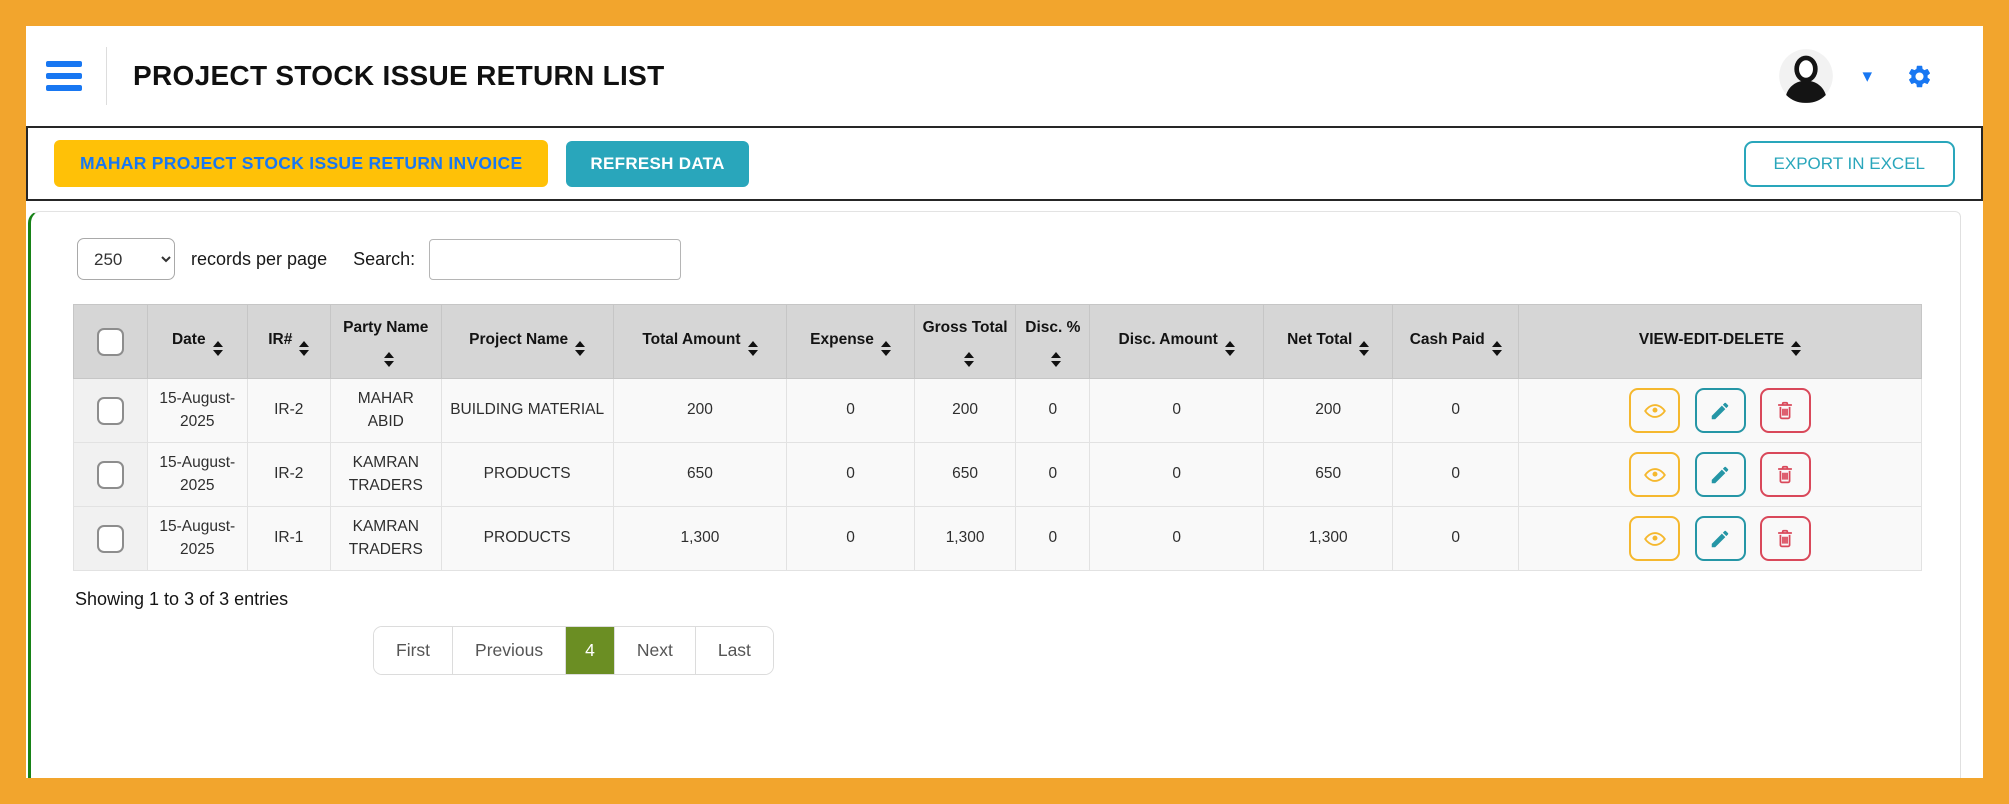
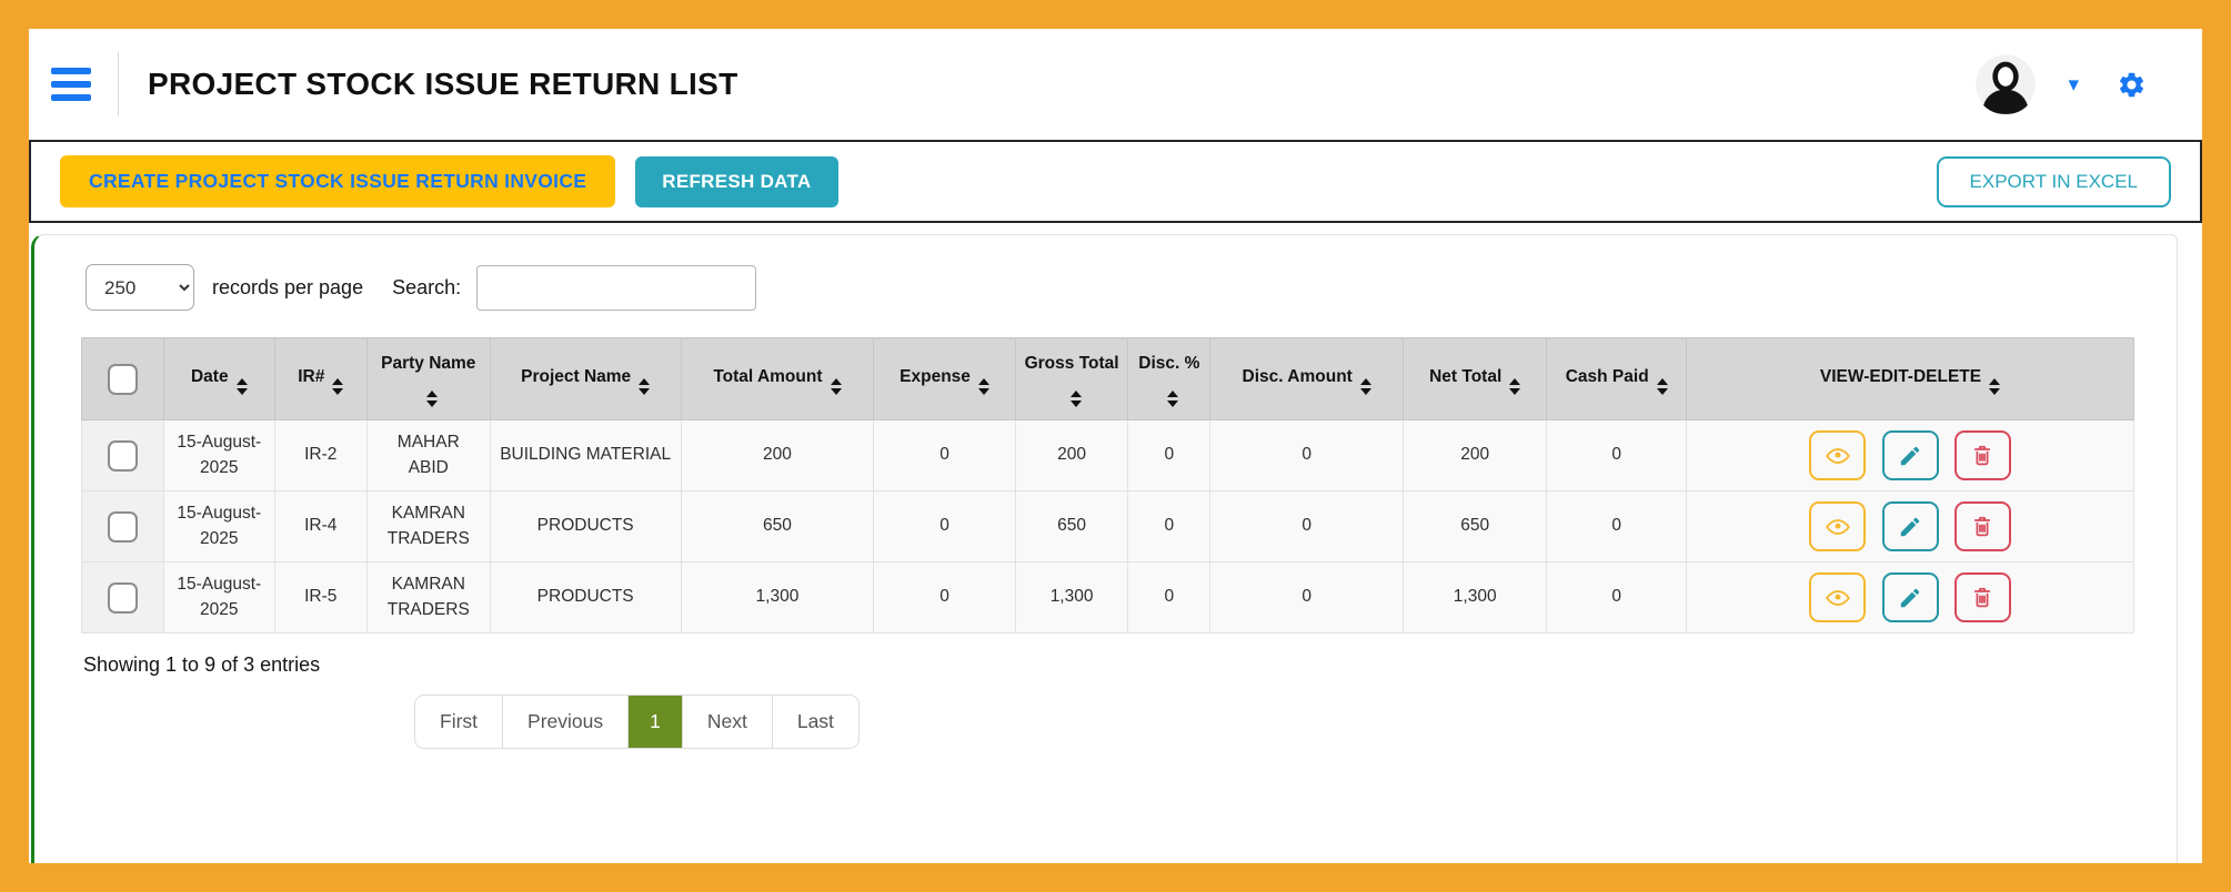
  PROJECT STOCK ISSUE RETURN LIST
  ▾
- MAHAR PROJECT STOCK ISSUE RETURN INVOICE
+ CREATE PROJECT STOCK ISSUE RETURN INVOICE
  REFRESH DATA
  EXPORT IN EXCEL
  250
  records per page
  Search:
  	Date	IR#	Party Name	Project Name	Total Amount	Expense	Gross Total	Disc. %	Disc. Amount	Net Total	Cash Paid	VIEW-EDIT-DELETE
  	15-August-2025	IR-2	MAHAR ABID	BUILDING MATERIAL	200	0	200	0	0	200	0
- 	15-August-2025	IR-2	KAMRAN TRADERS	PRODUCTS	650	0	650	0	0	650	0
+ 	15-August-2025	IR-4	KAMRAN TRADERS	PRODUCTS	650	0	650	0	0	650	0
- 	15-August-2025	IR-1	KAMRAN TRADERS	PRODUCTS	1,300	0	1,300	0	0	1,300	0
+ 	15-August-2025	IR-5	KAMRAN TRADERS	PRODUCTS	1,300	0	1,300	0	0	1,300	0
- Showing 1 to 3 of 3 entries
+ Showing 1 to 9 of 3 entries
  First
  Previous
- 4
+ 1
  Next
  Last
